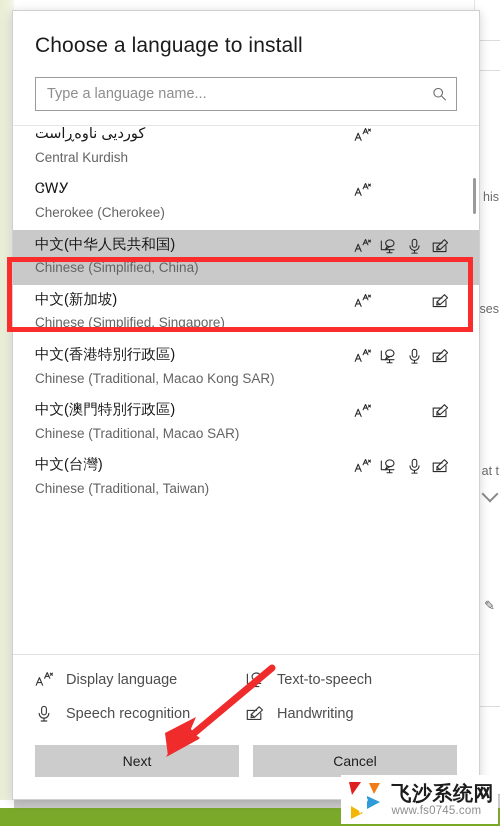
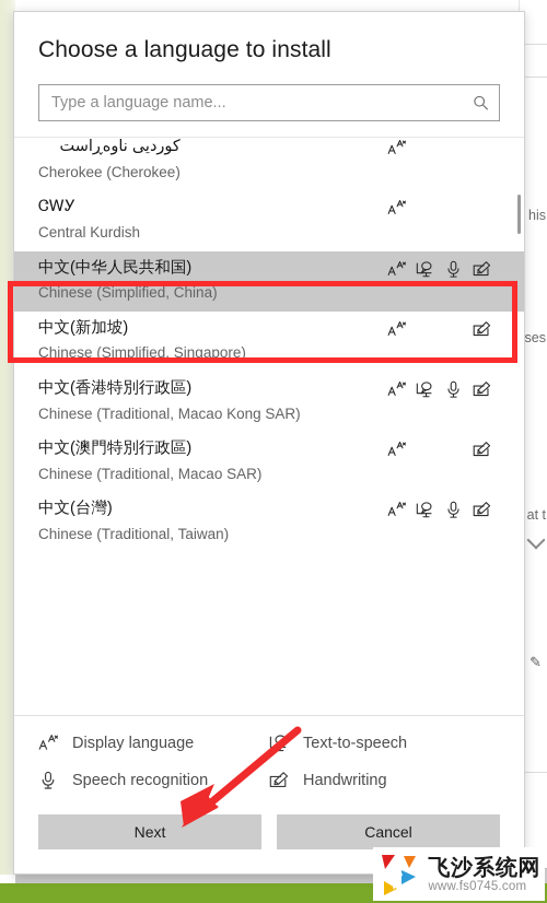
  his
  ses
  at t
  ✎
  Choose a language to install
  Type a language name...
  کوردیی ناوەڕاست
- Central Kurdish
+ Cherokee (Cherokee)
  ᏣᎳᎩ
- Cherokee (Cherokee)
+ Central Kurdish
  中文(中华人民共和国)
  Chinese (Simplified, China)
  中文(新加坡)
  Chinese (Simplified, Singapore)
  中文(香港特別行政區)
  Chinese (Traditional, Macao Kong SAR)
  中文(澳門特別行政區)
  Chinese (Traditional, Macao SAR)
  中文(台灣)
  Chinese (Traditional, Taiwan)
  Display language
  Text-to-speech
  Speech recognition
  Handwriting
  Next
  Cancel
  飞沙系统网
  www.fs0745.com
